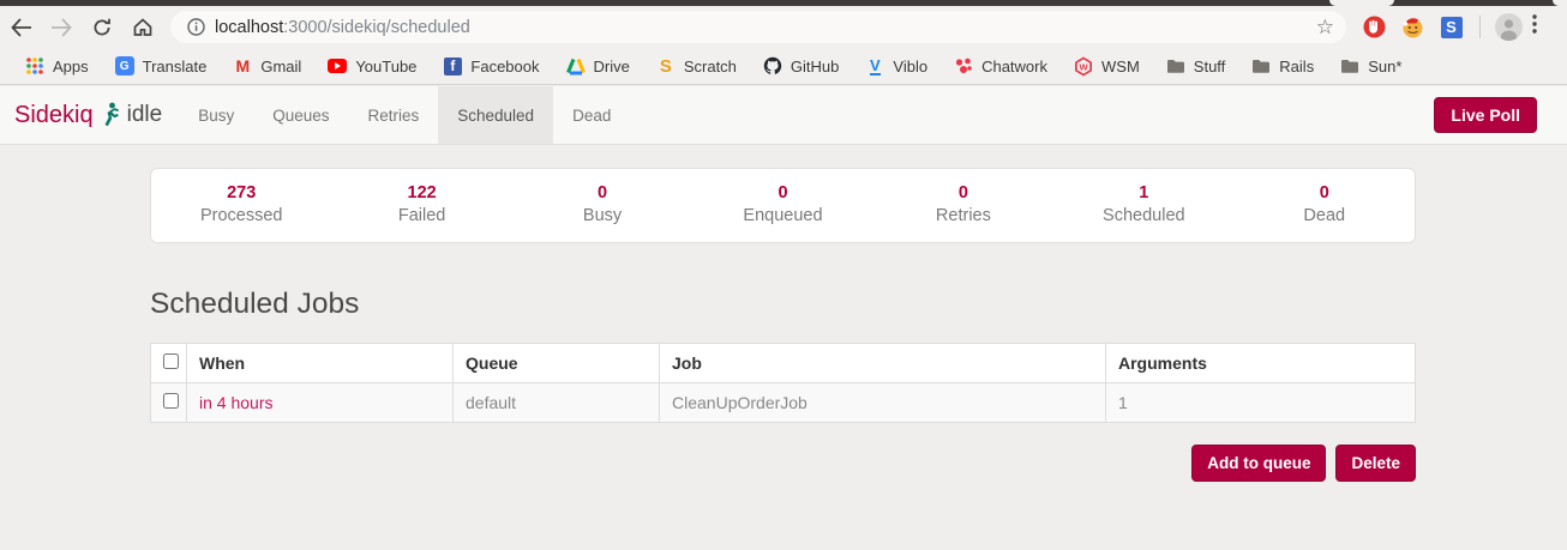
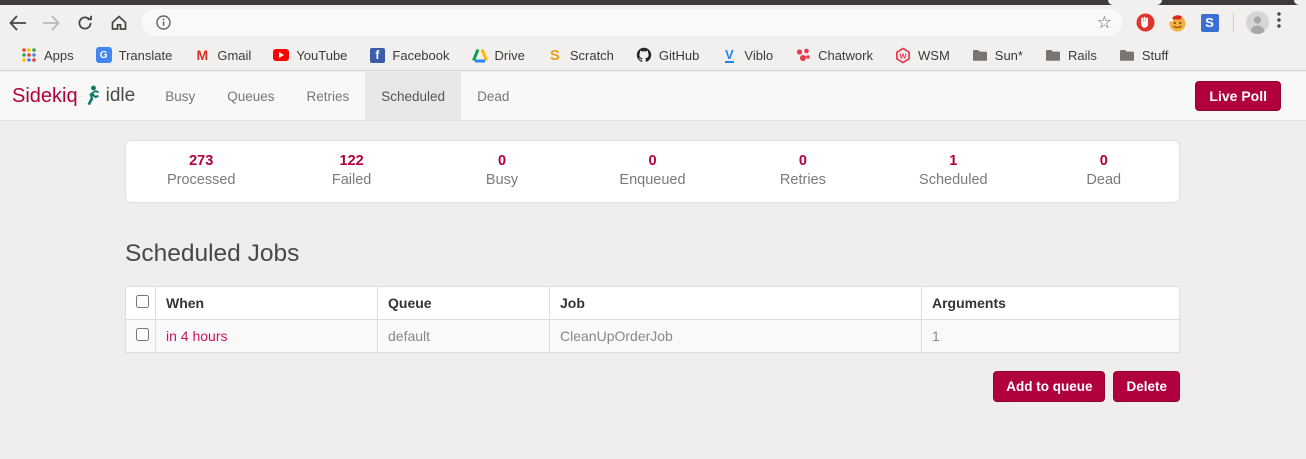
- localhost:3000/sidekiq/scheduled
  ☆
  S
  Apps
  G
  Translate
  M
  Gmail
  YouTube
  f
  Facebook
  Drive
  S
  Scratch
  GitHub
  V
  Viblo
  Chatwork
  W
  WSM
- Stuff
+ Sun*
  Rails
- Sun*
+ Stuff
  Sidekiq
  idle
  Busy
  Queues
  Retries
  Scheduled
  Dead
  Live Poll
  273
  Processed
  122
  Failed
  0
  Busy
  0
  Enqueued
  0
  Retries
  1
  Scheduled
  0
  Dead
  Scheduled Jobs
  	When	Queue	Job	Arguments
  	in 4 hours	default	CleanUpOrderJob	1
  Add to queue
  Delete
